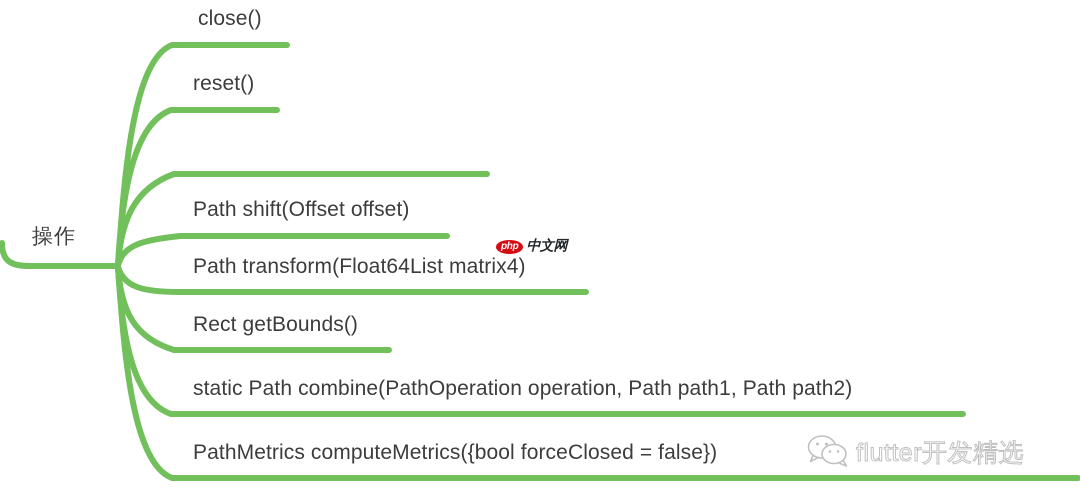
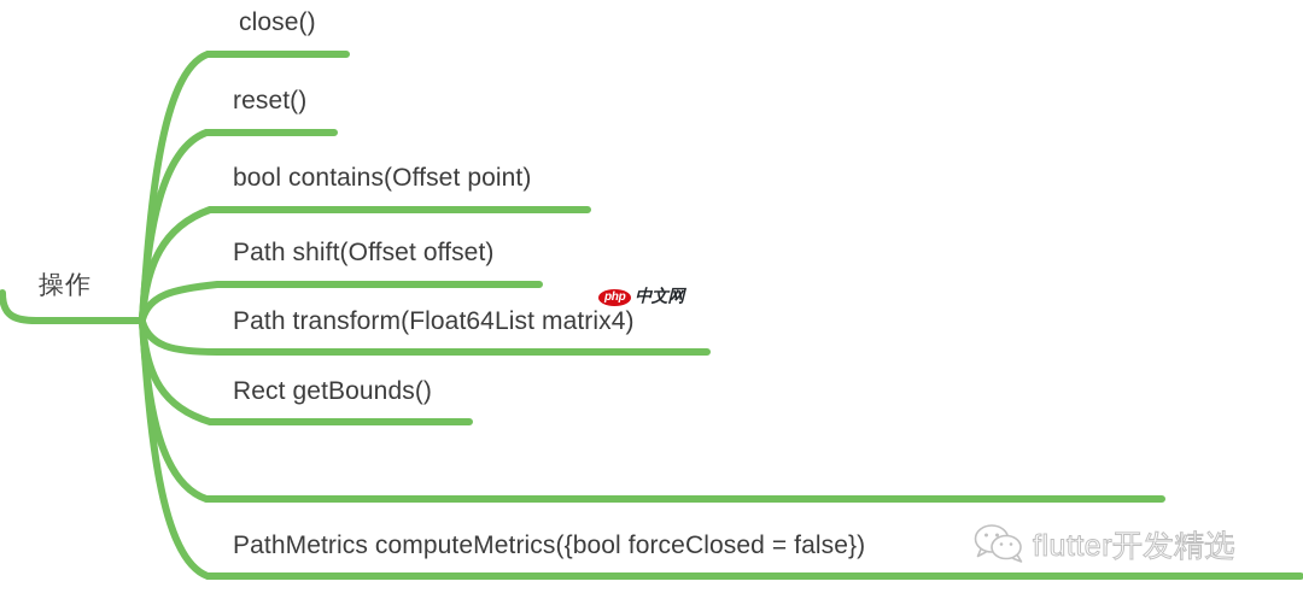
  操作
  close()
  reset()
+ bool contains(Offset point)
  Path shift(Offset offset)
  Path transform(Float64List matrix4)
  Rect getBounds()
- static Path combine(PathOperation operation, Path path1, Path path2)
  PathMetrics computeMetrics({bool forceClosed = false})
  php
  中文网
  flutter开发精选
